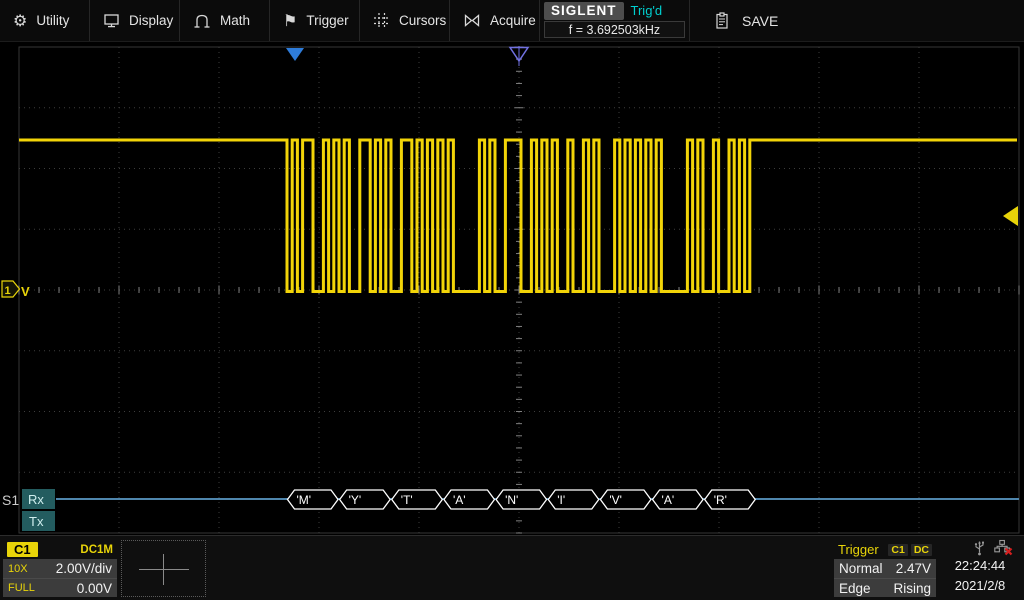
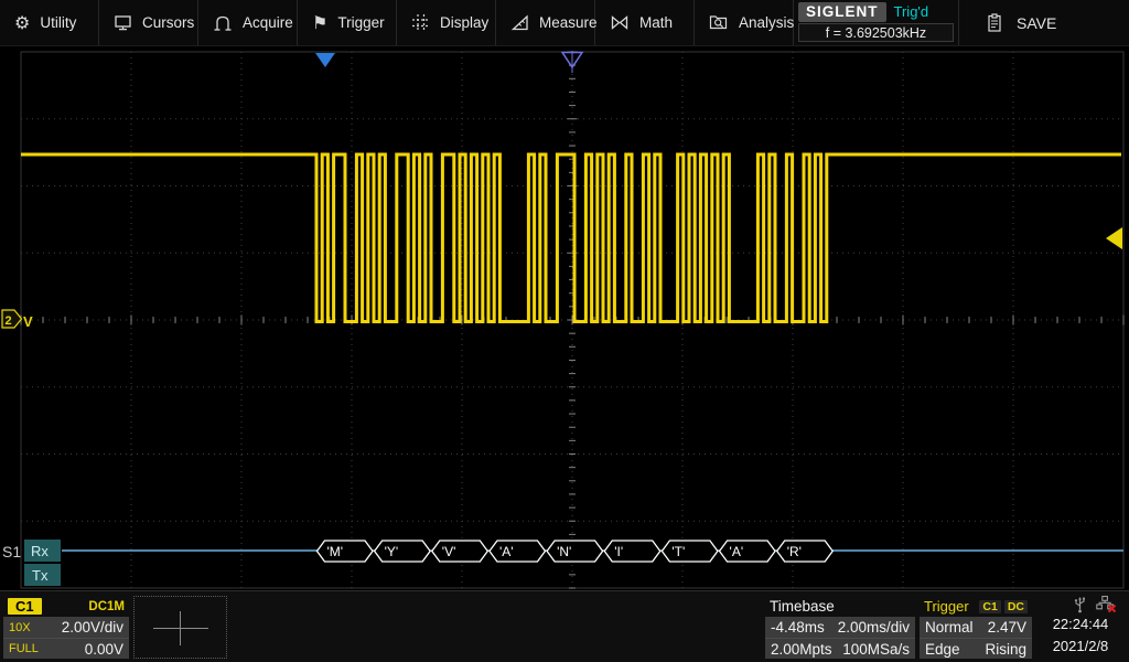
  ⚙
  Utility
- Display
+ Cursors
- Math
+ Acquire
  ⚑
  Trigger
- Cursors
+ Display
+ Measure
- Acquire
+ Math
+ Analysis
  SIGLENT
  Trig'd
  f = 3.692503kHz
  SAVE
- 1
+ 2
  V
  S1
  Rx
  Tx
  'M'
  'Y'
- 'T'
+ 'V'
  'A'
  'N'
  'I'
- 'V'
+ 'T'
  'A'
  'R'
  C1
  DC1M
  10X
  2.00V/div
  FULL
  0.00V
+ Timebase
+ -4.48ms
+ 2.00ms/div
+ 2.00Mpts
+ 100MSa/s
  Trigger
  C1
  DC
  Normal
  2.47V
  Edge
  Rising
  22:24:44
  2021/2/8
